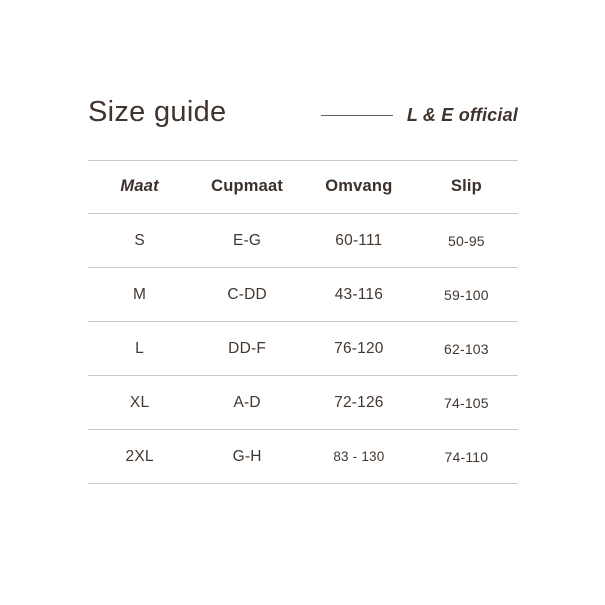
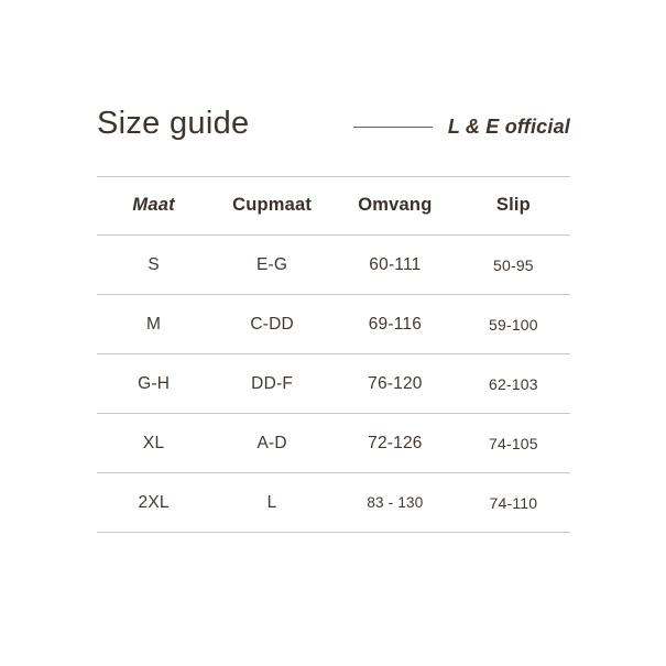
  Size guide
  L & E official
  Maat	Cupmaat	Omvang	Slip
  S	E-G	60-111	50-95
- M	C-DD	43-116	59-100
+ M	C-DD	69-116	59-100
- L	DD-F	76-120	62-103
+ G-H	DD-F	76-120	62-103
  XL	A-D	72-126	74-105
- 2XL	G-H	83 - 130	74-110
+ 2XL	L	83 - 130	74-110
